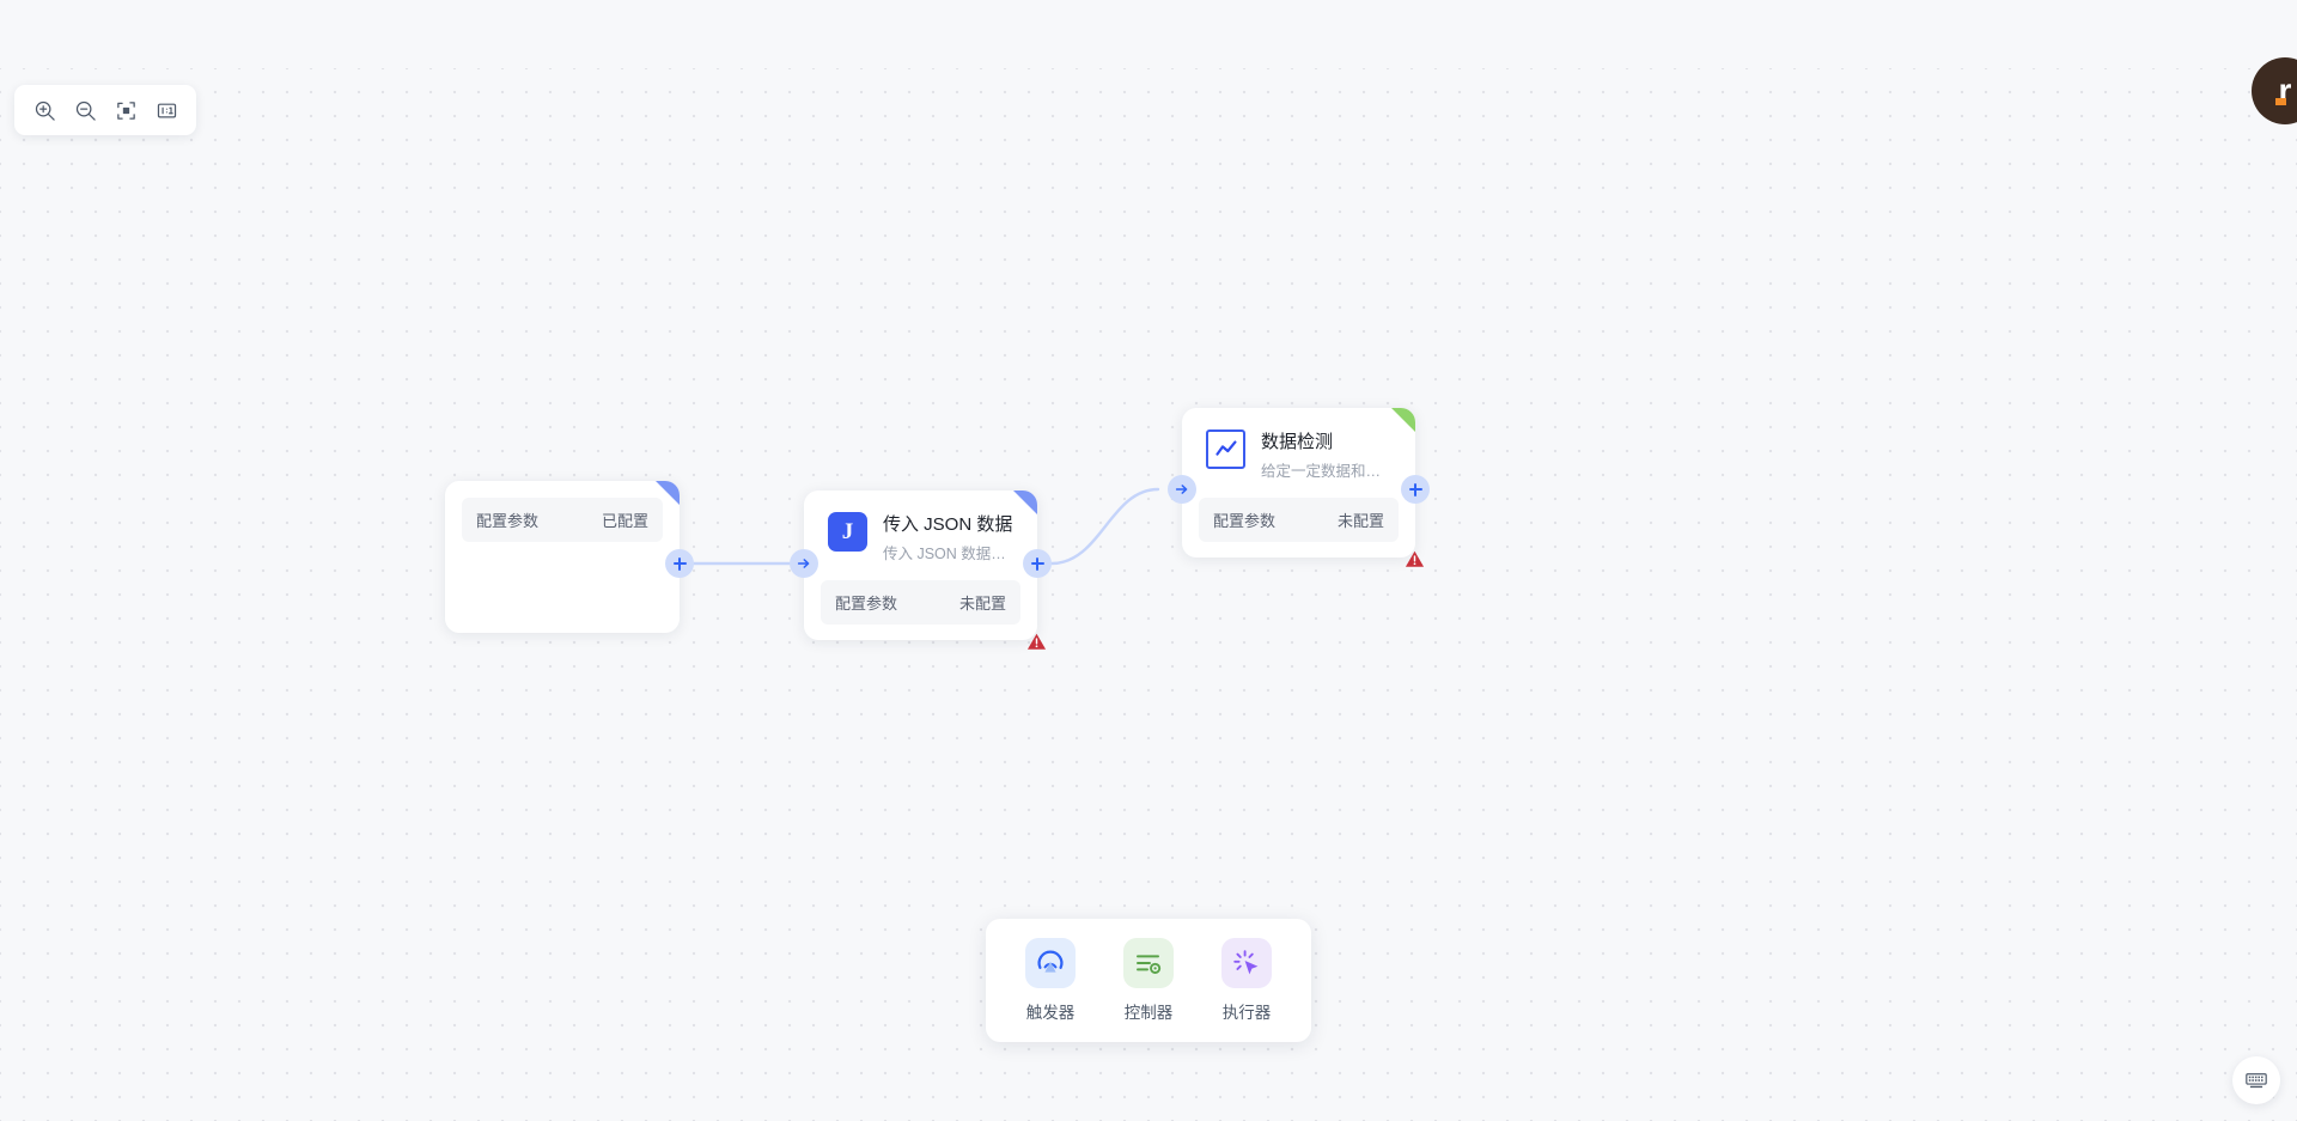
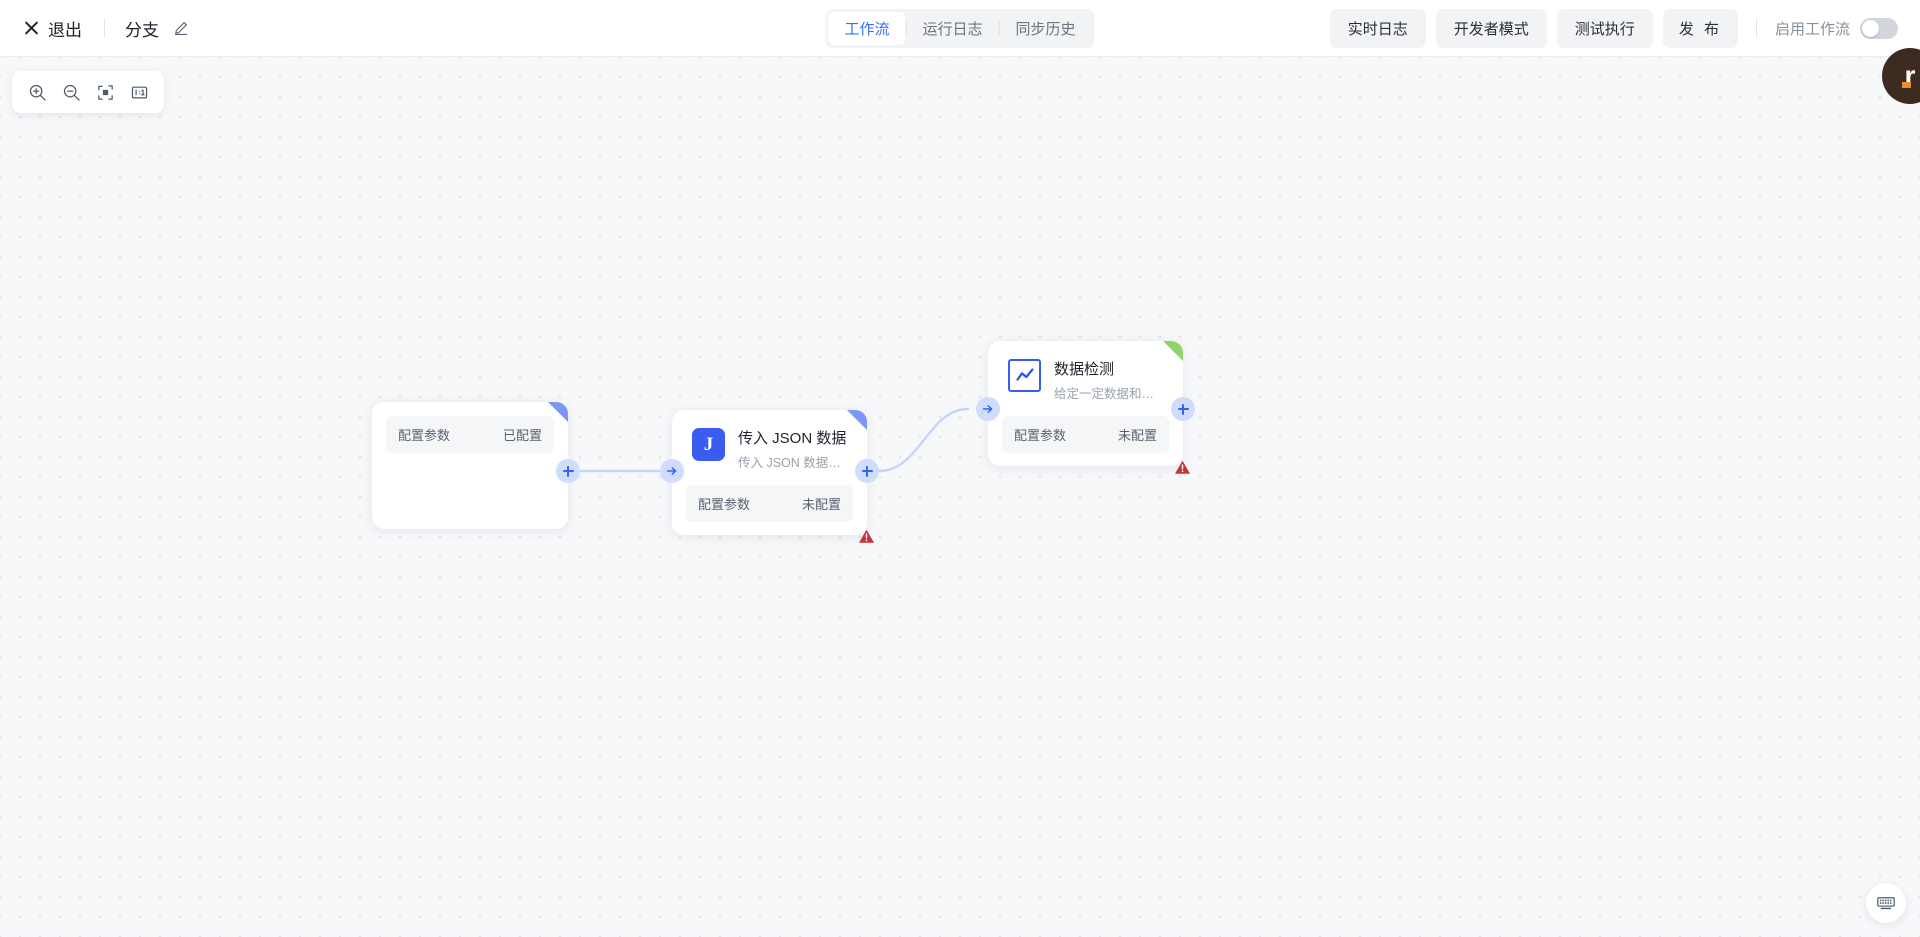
+ 退出
+ 分支
+ 工作流
+ 运行日志
+ 同步历史
+ 实时日志
+ 开发者模式
+ 测试执行
+ 发 布
+ 启用工作流
  r
  配置参数
  已配置
  J
  传入 JSON 数据
  配置参数
  未配置
  数据检测
  给定一定数据和检测
  配置参数
  未配置
- 触发器
- 控制器
- 执行器
